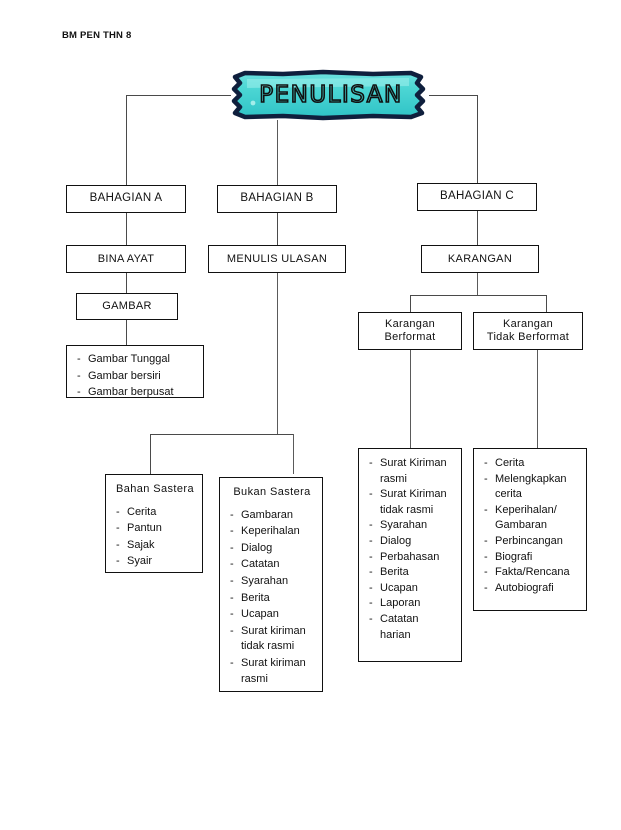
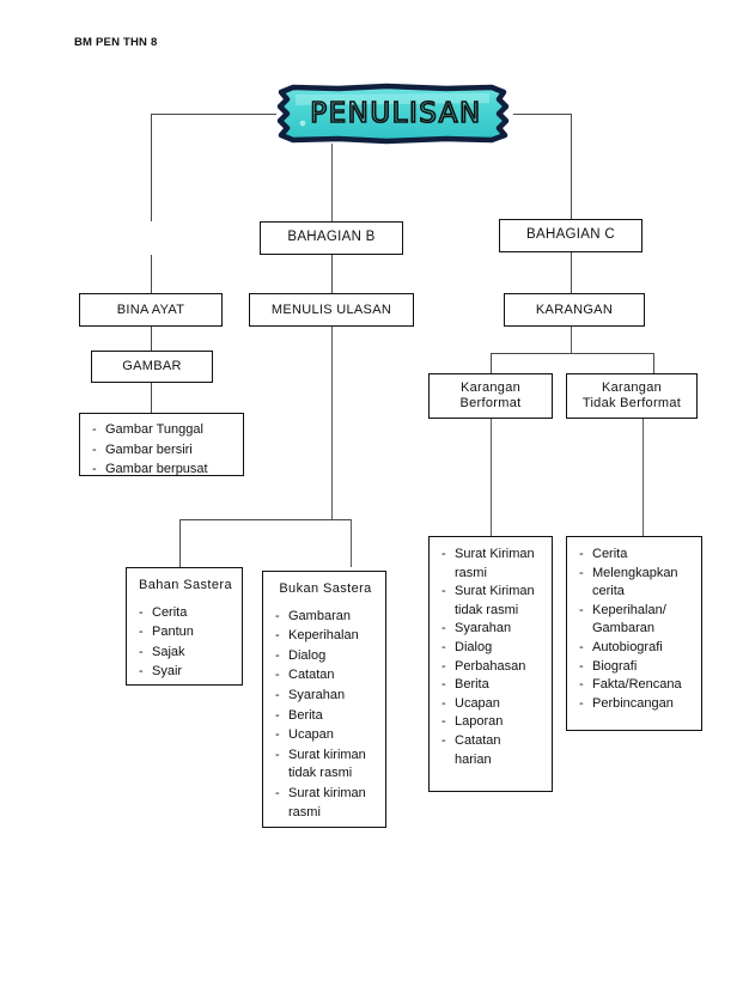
  BM PEN THN 8
  PENULISAN
- BAHAGIAN A
  BAHAGIAN B
  BAHAGIAN C
  BINA AYAT
  MENULIS ULASAN
  KARANGAN
  GAMBAR
  Gambar Tunggal
  Gambar bersiri
  Gambar berpusat
  Karangan
  Berformat
  Karangan
  Tidak Berformat
  Bahan Sastera
  Cerita
  Pantun
  Sajak
  Syair
  Bukan Sastera
  Gambaran
  Keperihalan
  Dialog
  Catatan
  Syarahan
  Berita
  Ucapan
  Surat kiriman
  tidak rasmi
  Surat kiriman
  rasmi
  Surat Kiriman
  rasmi
  Surat Kiriman
  tidak rasmi
  Syarahan
  Dialog
  Perbahasan
  Berita
  Ucapan
  Laporan
  Catatan
  harian
  Cerita
  Melengkapkan
  cerita
  Keperihalan/
  Gambaran
- Perbincangan
+ Autobiografi
  Biografi
  Fakta/Rencana
- Autobiografi
+ Perbincangan
